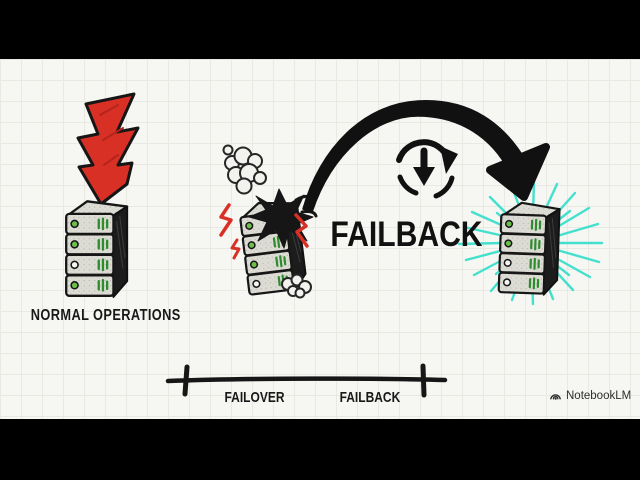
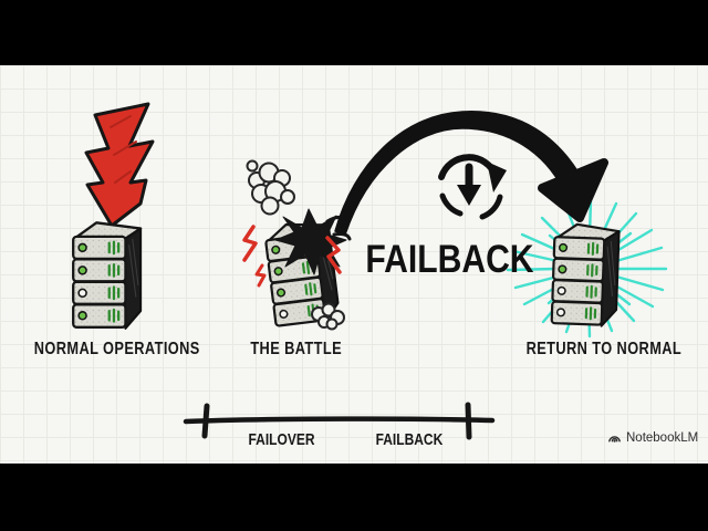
  NORMAL OPERATIONS
+ THE BATTLE
+ RETURN TO NORMAL
  FAILBACK
  FAILOVER
  FAILBACK
  NotebookLM
